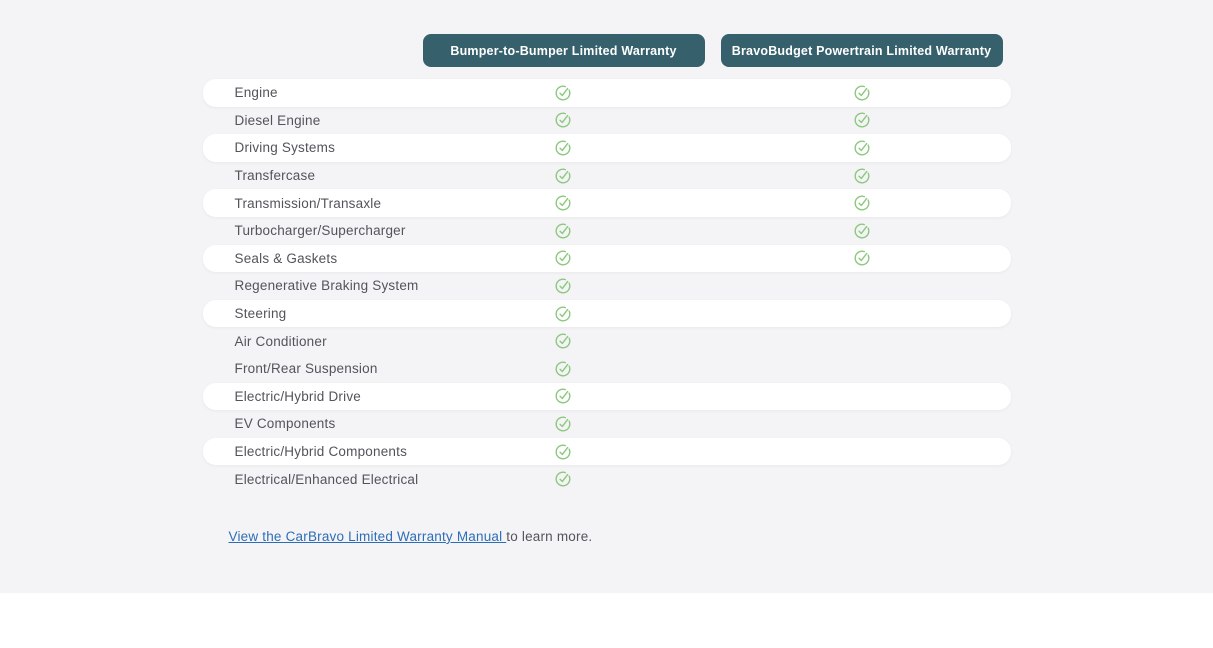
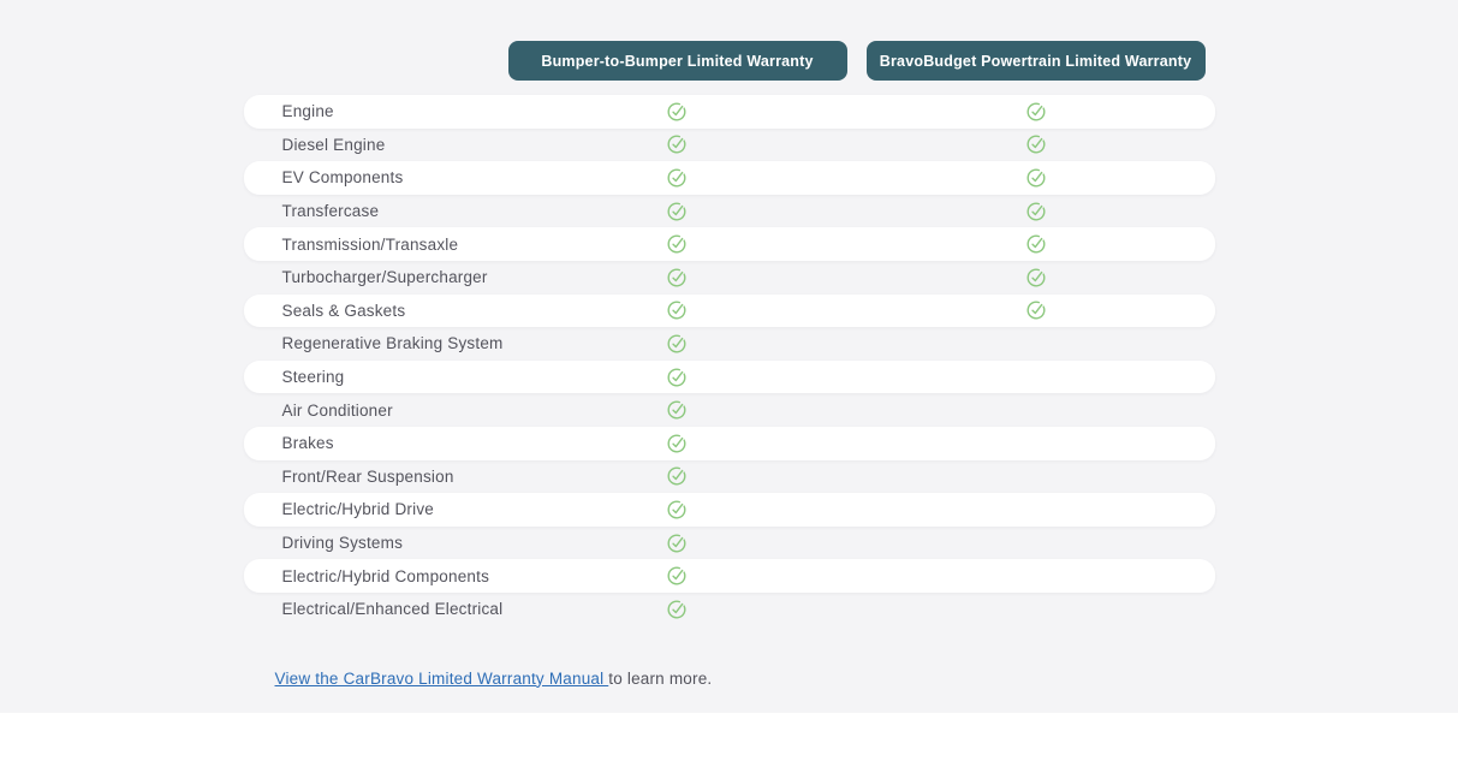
  Bumper-to-Bumper Limited Warranty
  BravoBudget Powertrain Limited Warranty
  Engine
  Diesel Engine
- Driving Systems
+ EV Components
  Transfercase
  Transmission/Transaxle
  Turbocharger/Supercharger
  Seals & Gaskets
  Regenerative Braking System
  Steering
  Air Conditioner
+ Brakes
  Front/Rear Suspension
  Electric/Hybrid Drive
- EV Components
+ Driving Systems
  Electric/Hybrid Components
  Electrical/Enhanced Electrical
  View the CarBravo Limited Warranty Manual to learn more.
